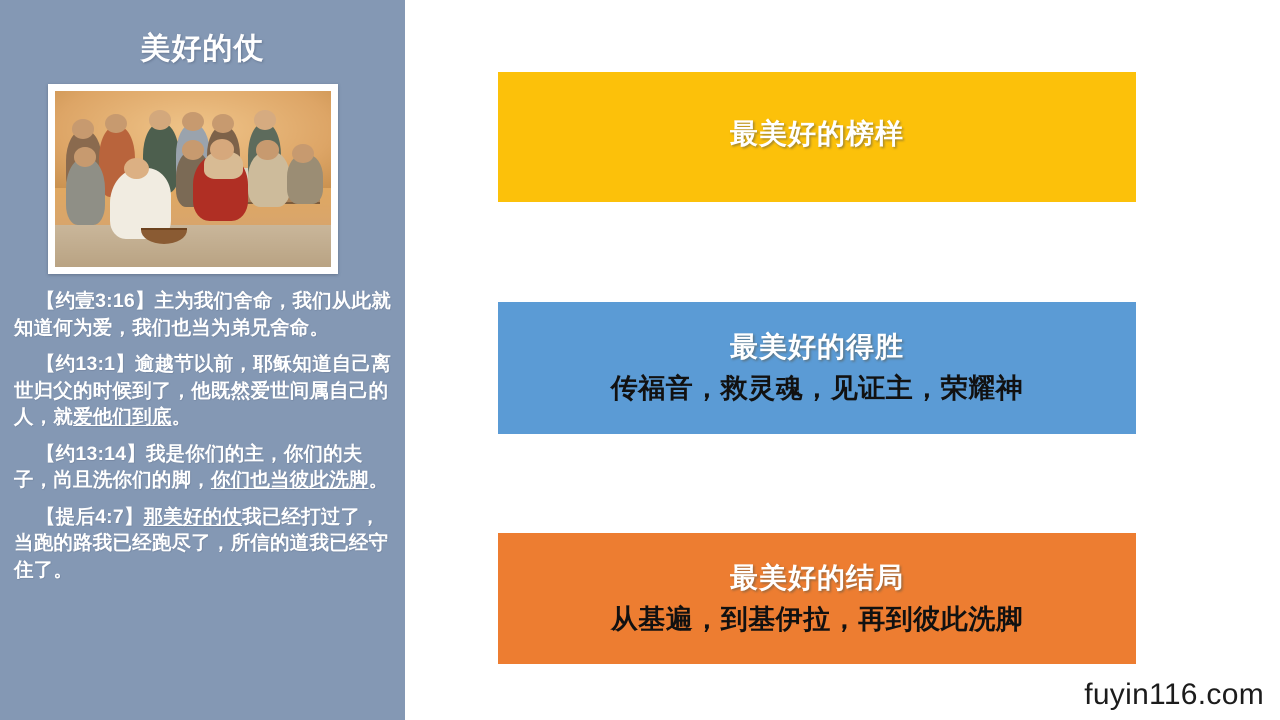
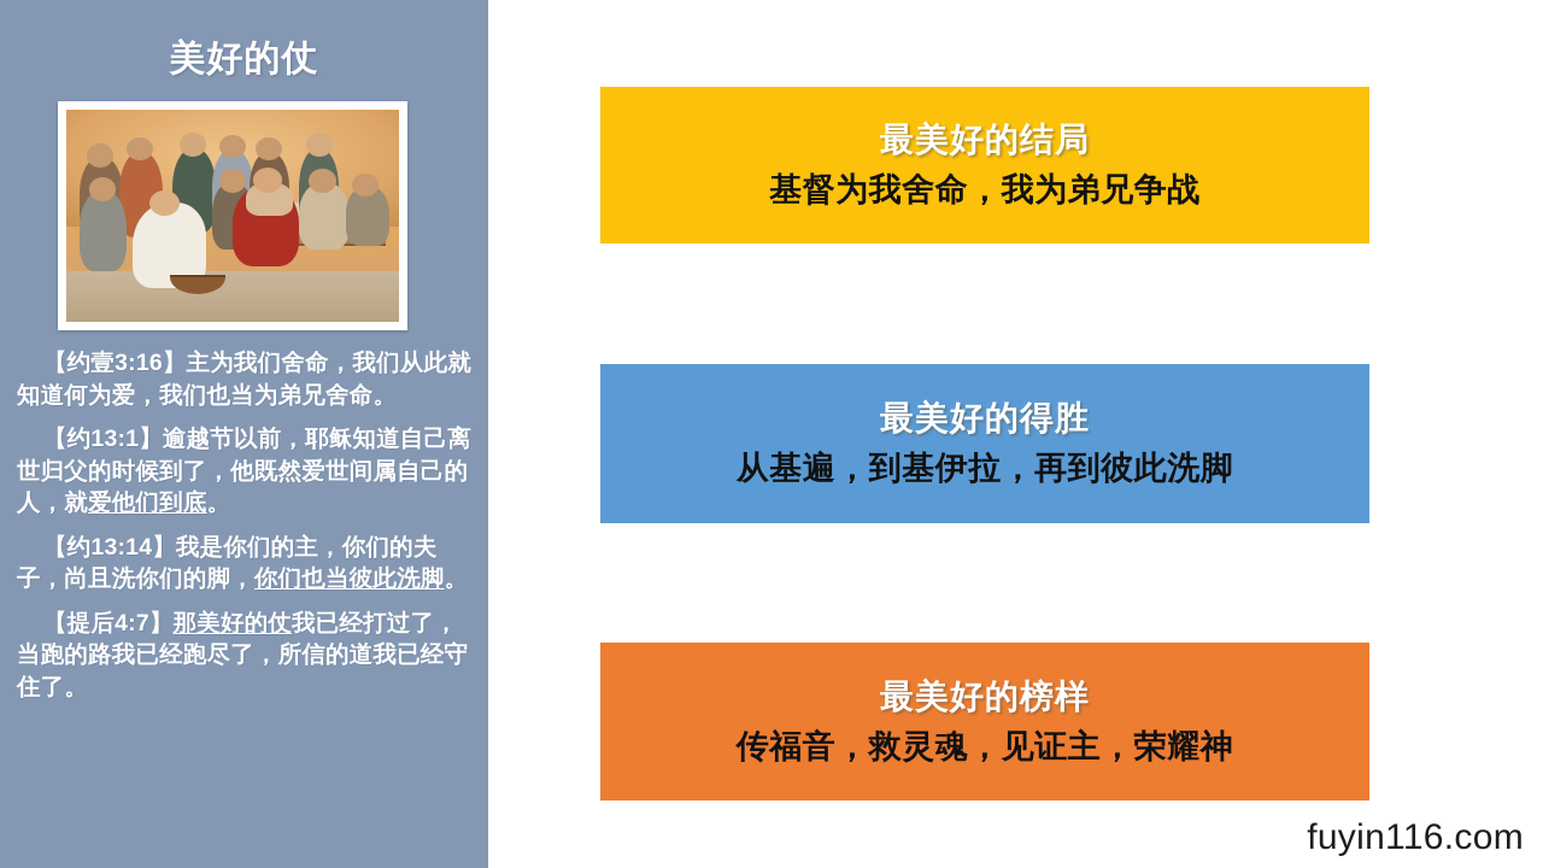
  美好的仗
  【约壹3:16】主为我们舍命，我们从此就知道何为爱，我们也当为弟兄舍命。
  【约13:1】逾越节以前，耶稣知道自己离世归父的时候到了，他既然爱世间属自己的人，就爱他们到底。
  【约13:14】我是你们的主，你们的夫子，尚且洗你们的脚，你们也当彼此洗脚。
  【提后4:7】那美好的仗我已经打过了，当跑的路我已经跑尽了，所信的道我已经守住了。
- 最美好的榜样
+ 最美好的结局
+ 基督为我舍命，我为弟兄争战
  最美好的得胜
- 传福音，救灵魂，见证主，荣耀神
+ 从基遍，到基伊拉，再到彼此洗脚
- 最美好的结局
+ 最美好的榜样
- 从基遍，到基伊拉，再到彼此洗脚
+ 传福音，救灵魂，见证主，荣耀神
  fuyin116.com
